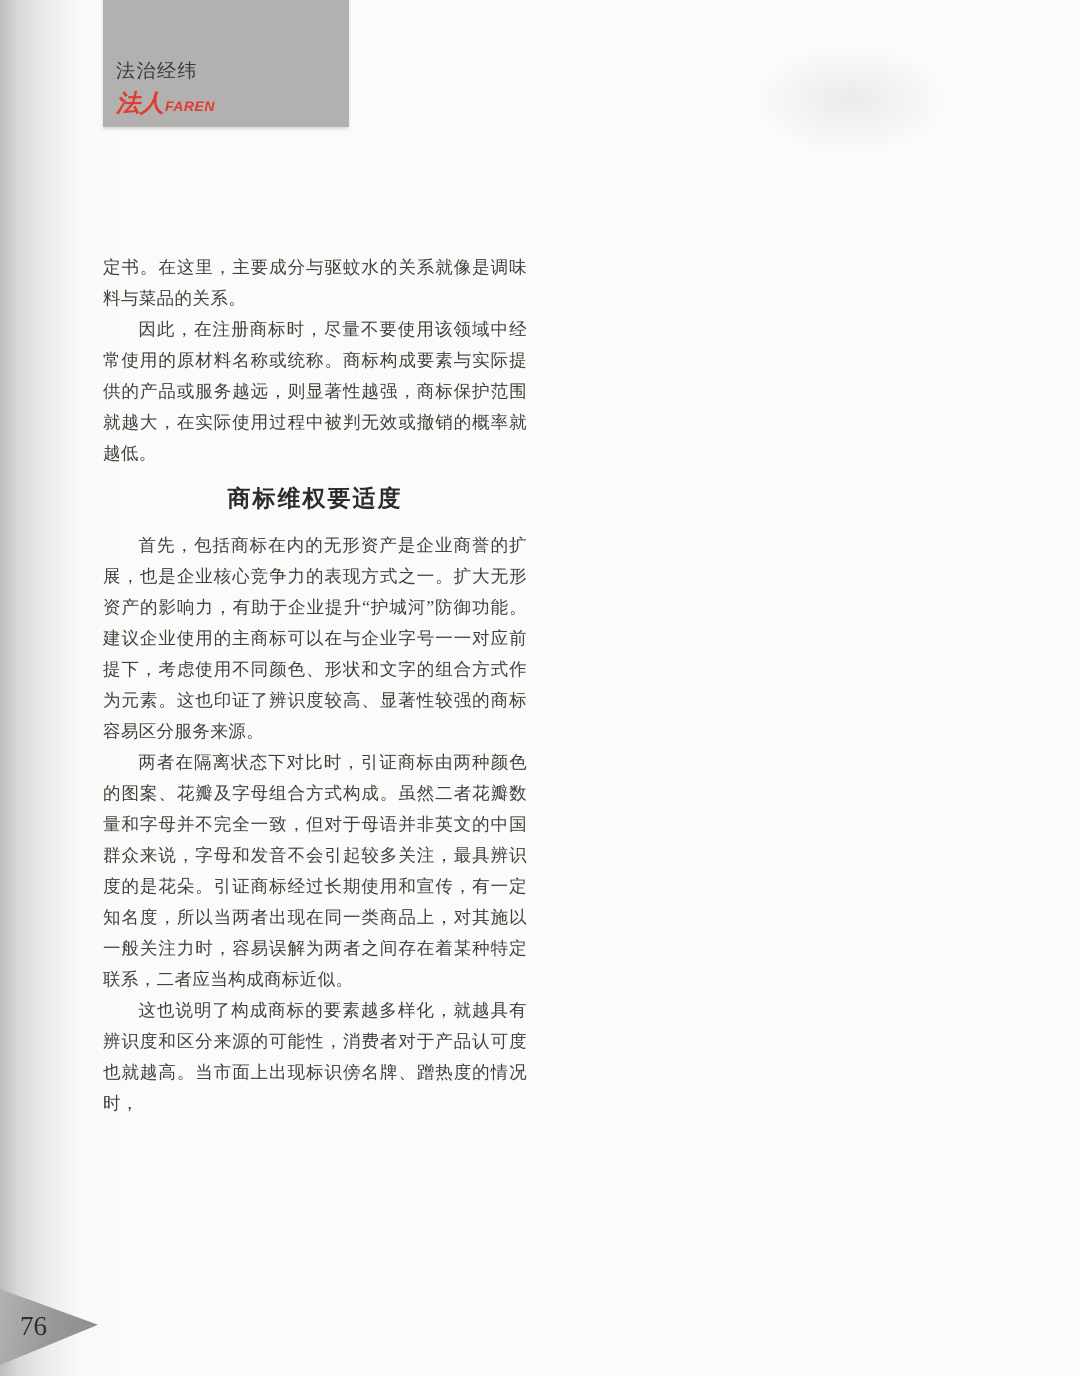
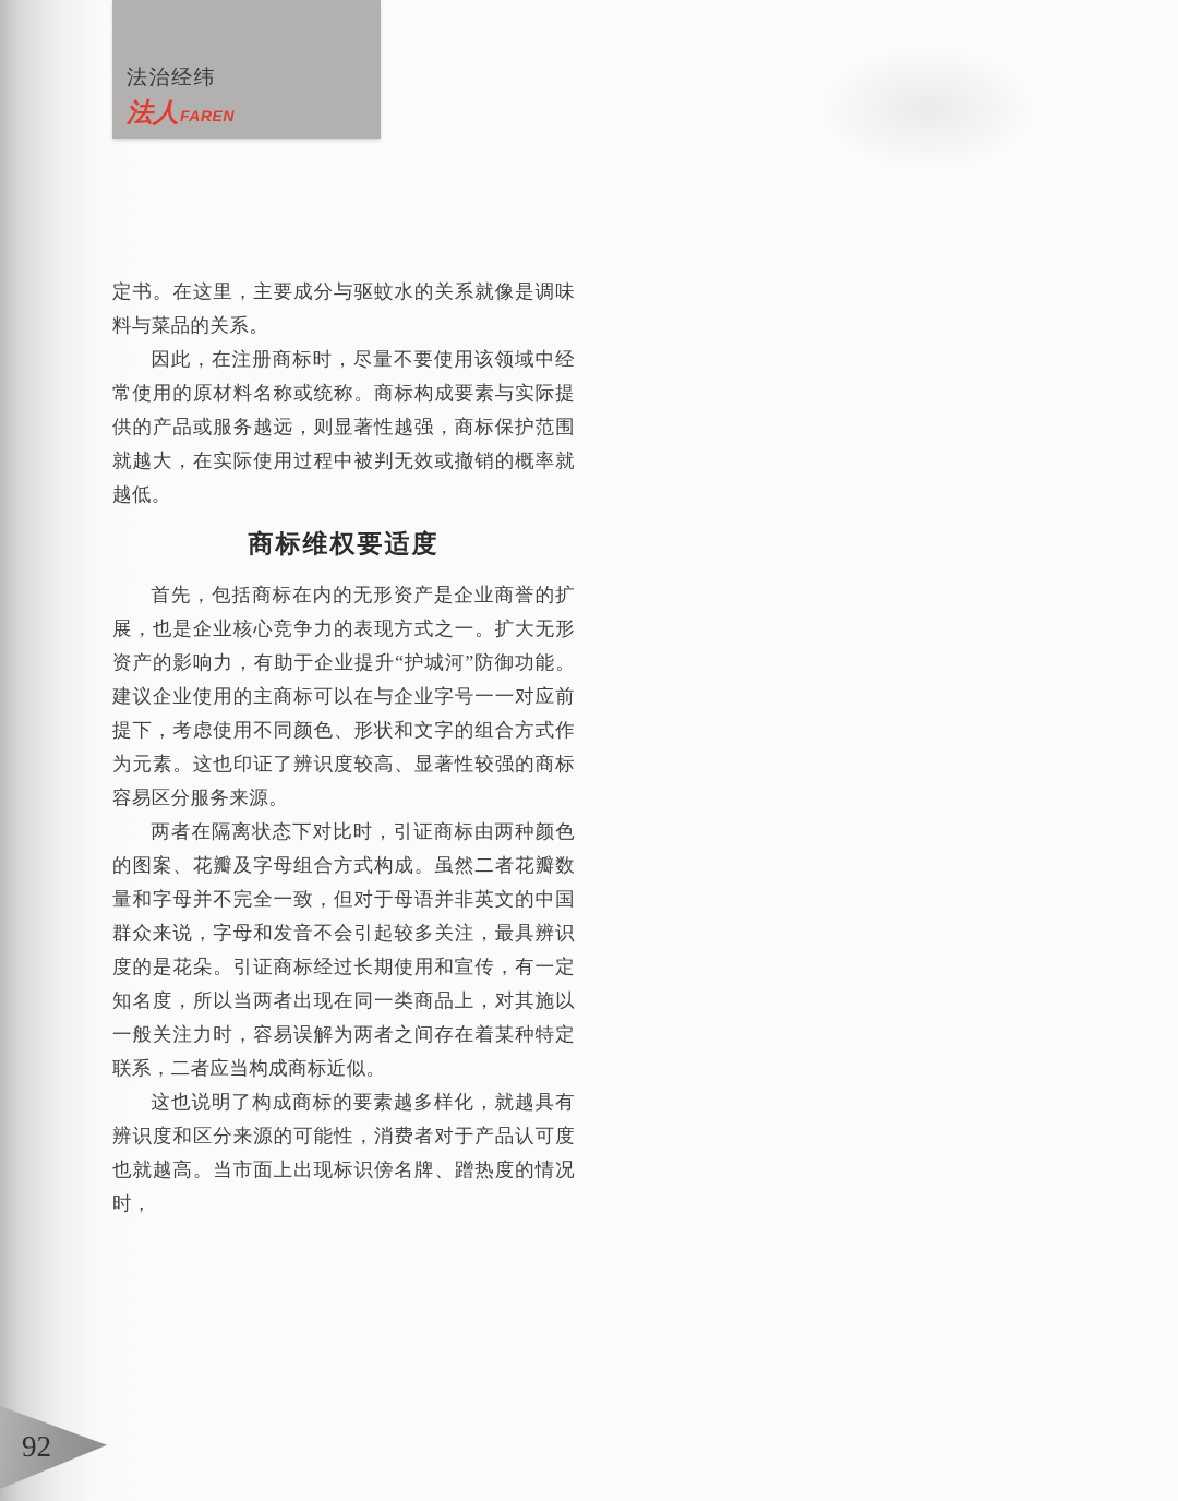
  法治经纬
  法人FAREN
  定书。在这里，主要成分与驱蚊水的关系就像是调味料与菜品的关系。
  因此，在注册商标时，尽量不要使用该领域中经常使用的原材料名称或统称。商标构成要素与实际提供的产品或服务越远，则显著性越强，商标保护范围就越大，在实际使用过程中被判无效或撤销的概率就越低。
  商标维权要适度
  首先，包括商标在内的无形资产是企业商誉的扩展，也是企业核心竞争力的表现方式之一。扩大无形资产的影响力，有助于企业提升“护城河”防御功能。建议企业使用的主商标可以在与企业字号一一对应前提下，考虑使用不同颜色、形状和文字的组合方式作为元素。这也印证了辨识度较高、显著性较强的商标容易区分服务来源。
  两者在隔离状态下对比时，引证商标由两种颜色的图案、花瓣及字母组合方式构成。虽然二者花瓣数量和字母并不完全一致，但对于母语并非英文的中国群众来说，字母和发音不会引起较多关注，最具辨识度的是花朵。引证商标经过长期使用和宣传，有一定知名度，所以当两者出现在同一类商品上，对其施以一般关注力时，容易误解为两者之间存在着某种特定联系，二者应当构成商标近似。
  这也说明了构成商标的要素越多样化，就越具有辨识度和区分来源的可能性，消费者对于产品认可度也就越高。当市面上出现标识傍名牌、蹭热度的情况时，
- 76
+ 92
